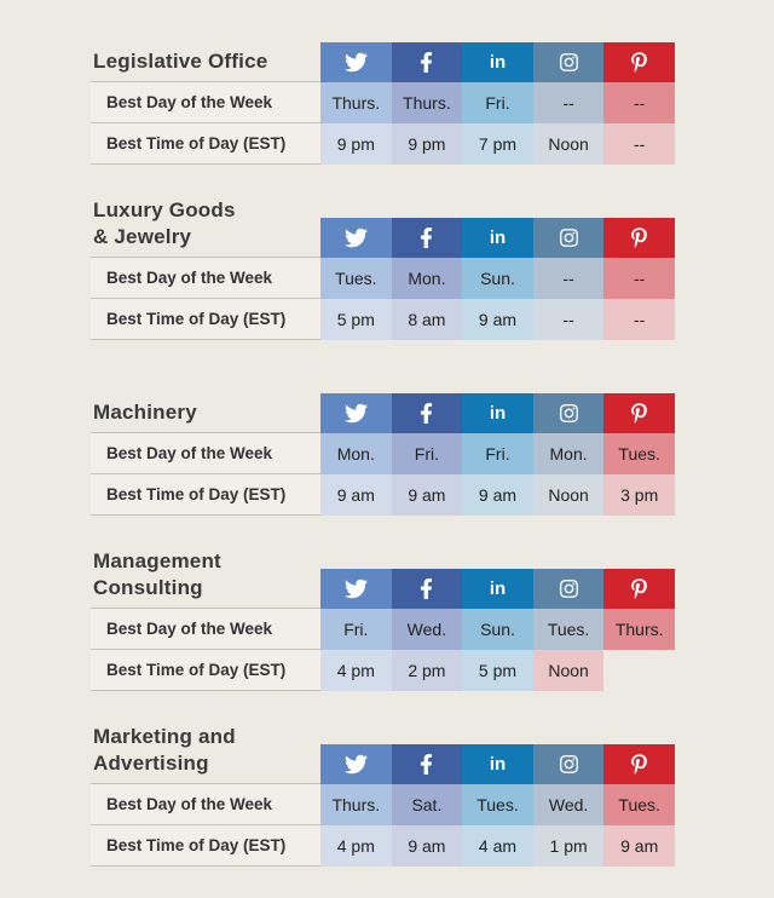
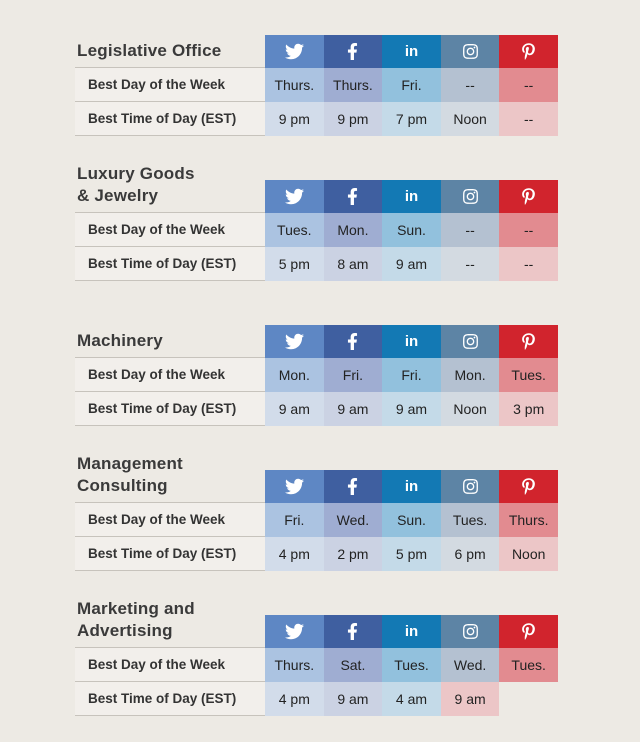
  Legislative Office
  in
  Best Day of the Week
  Thurs.
  Thurs.
  Fri.
  --
  --
  Best Time of Day (EST)
  9 pm
  9 pm
  7 pm
  Noon
  --
  Luxury Goods
  & Jewelry
  in
  Best Day of the Week
  Tues.
  Mon.
  Sun.
  --
  --
  Best Time of Day (EST)
  5 pm
  8 am
  9 am
  --
  --
  Machinery
  in
  Best Day of the Week
  Mon.
  Fri.
  Fri.
  Mon.
  Tues.
  Best Time of Day (EST)
  9 am
  9 am
  9 am
  Noon
  3 pm
  Management
  Consulting
  in
  Best Day of the Week
  Fri.
  Wed.
  Sun.
  Tues.
  Thurs.
  Best Time of Day (EST)
  4 pm
  2 pm
  5 pm
+ 6 pm
  Noon
  Marketing and
  Advertising
  in
  Best Day of the Week
  Thurs.
  Sat.
  Tues.
  Wed.
  Tues.
  Best Time of Day (EST)
  4 pm
  9 am
  4 am
- 1 pm
  9 am
